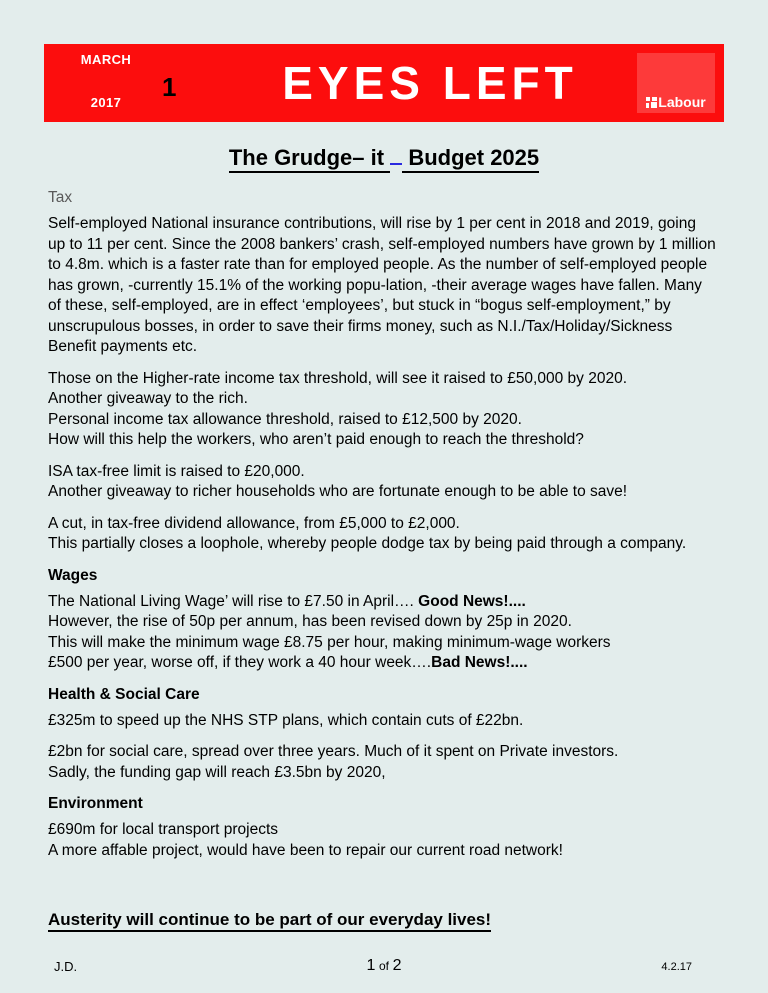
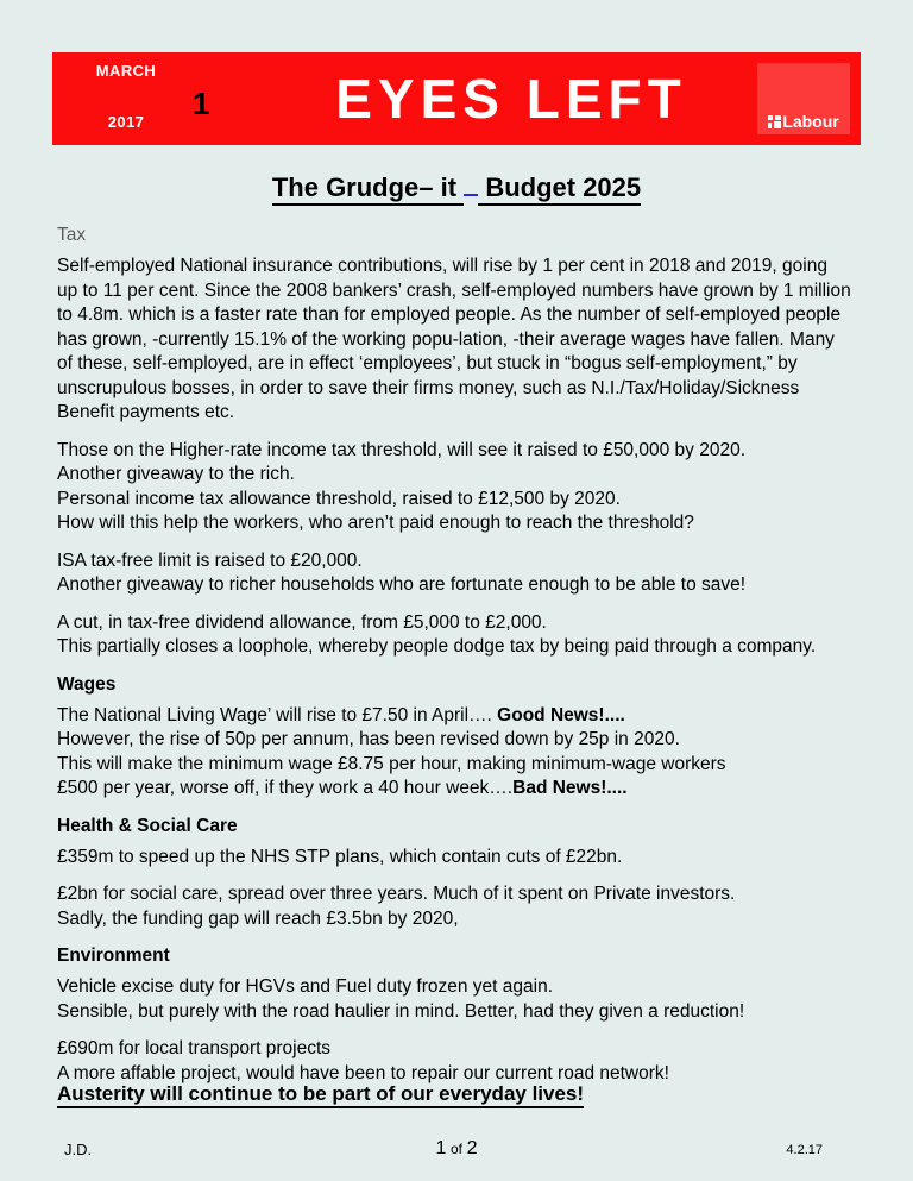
  MARCH
  2017
  1
  EYES LEFT
  Labour
  The Grudge– it Budget 2025
  Tax
  Self-employed National insurance contributions, will rise by 1 per cent in 2018 and 2019, going up to 11 per cent. Since the 2008 bankers’ crash, self-employed numbers have grown by 1 million to 4.8m. which is a faster rate than for employed people. As the number of self-employed people has grown, -currently 15.1% of the working popu-lation, -their average wages have fallen. Many of these, self-employed, are in effect ‘employees’, but stuck in “bogus self-employment,” by unscrupulous bosses, in order to save their firms money, such as N.I./Tax/Holiday/Sickness Benefit payments etc.
  Those on the Higher-rate income tax threshold, will see it raised to £50,000 by 2020.
  Another giveaway to the rich.
  Personal income tax allowance threshold, raised to £12,500 by 2020.
  How will this help the workers, who aren’t paid enough to reach the threshold?
  ISA tax-free limit is raised to £20,000.
  Another giveaway to richer households who are fortunate enough to be able to save!
  A cut, in tax-free dividend allowance, from £5,000 to £2,000.
  This partially closes a loophole, whereby people dodge tax by being paid through a company.
  Wages
  The National Living Wage’ will rise to £7.50 in April…. Good News!....
  However, the rise of 50p per annum, has been revised down by 25p in 2020.
  This will make the minimum wage £8.75 per hour, making minimum-wage workers
  £500 per year, worse off, if they work a 40 hour week….Bad News!....
  Health & Social Care
- £325m to speed up the NHS STP plans, which contain cuts of £22bn.
+ £359m to speed up the NHS STP plans, which contain cuts of £22bn.
  £2bn for social care, spread over three years. Much of it spent on Private investors.
  Sadly, the funding gap will reach £3.5bn by 2020,
  Environment
+ Vehicle excise duty for HGVs and Fuel duty frozen yet again.
+ Sensible, but purely with the road haulier in mind. Better, had they given a reduction!
  £690m for local transport projects
  A more affable project, would have been to repair our current road network!
  Austerity will continue to be part of our everyday lives!
  J.D.
  1 of 2
  4.2.17
